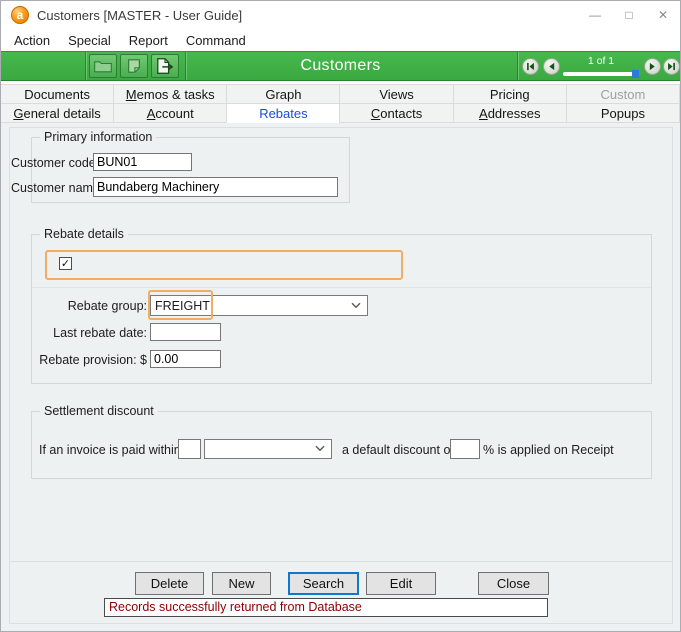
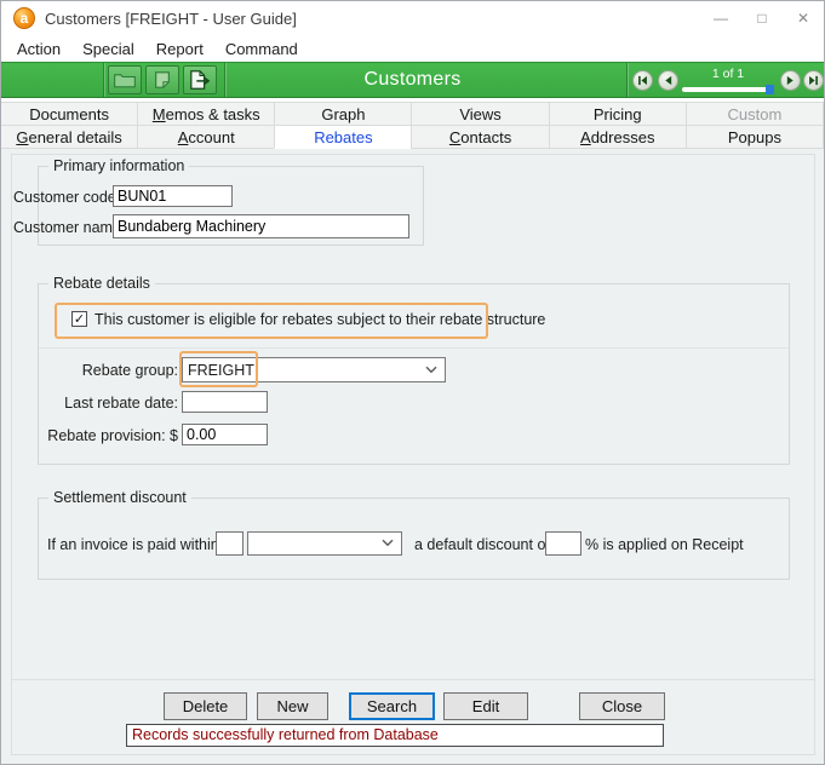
  a
- Customers [MASTER - User Guide]
+ Customers [FREIGHT - User Guide]
  —
  □
  ✕
  Action
  Special
  Report
  Command
  Customers
  1 of 1
  Documents
  M
  emos & tasks
  Graph
  Views
  Pricing
  Custom
  G
  eneral details
  A
  ccount
  Rebates
  C
  ontacts
  A
  ddresses
  Popups
  Primary information
  Customer cod
  BUN01
  Customer nam
  Bundaberg Machinery
  Rebate details
  ✓
+ This customer is eligible for rebates subject to their rebate structure
  Rebate group:
  FREIGHT
  Last rebate date:
  Rebate provision: $
  0.00
  Settlement discount
  If an invoice is paid withi
  a default discount o
  % is applied on Receipt
  Delete
  New
  Search
  Edit
  Close
  Records successfully returned from Database
